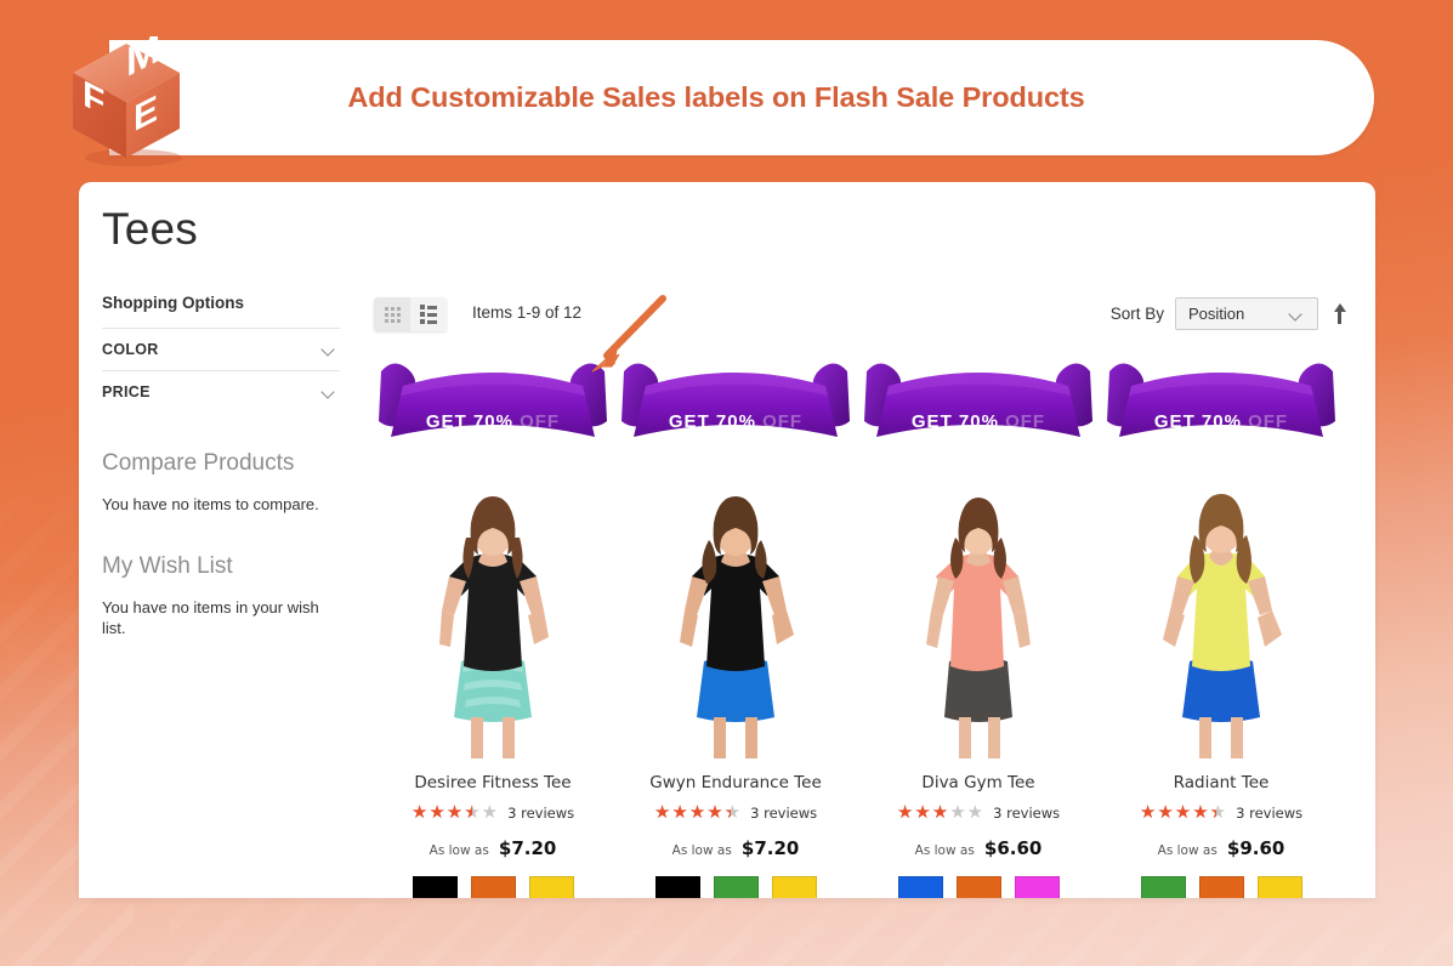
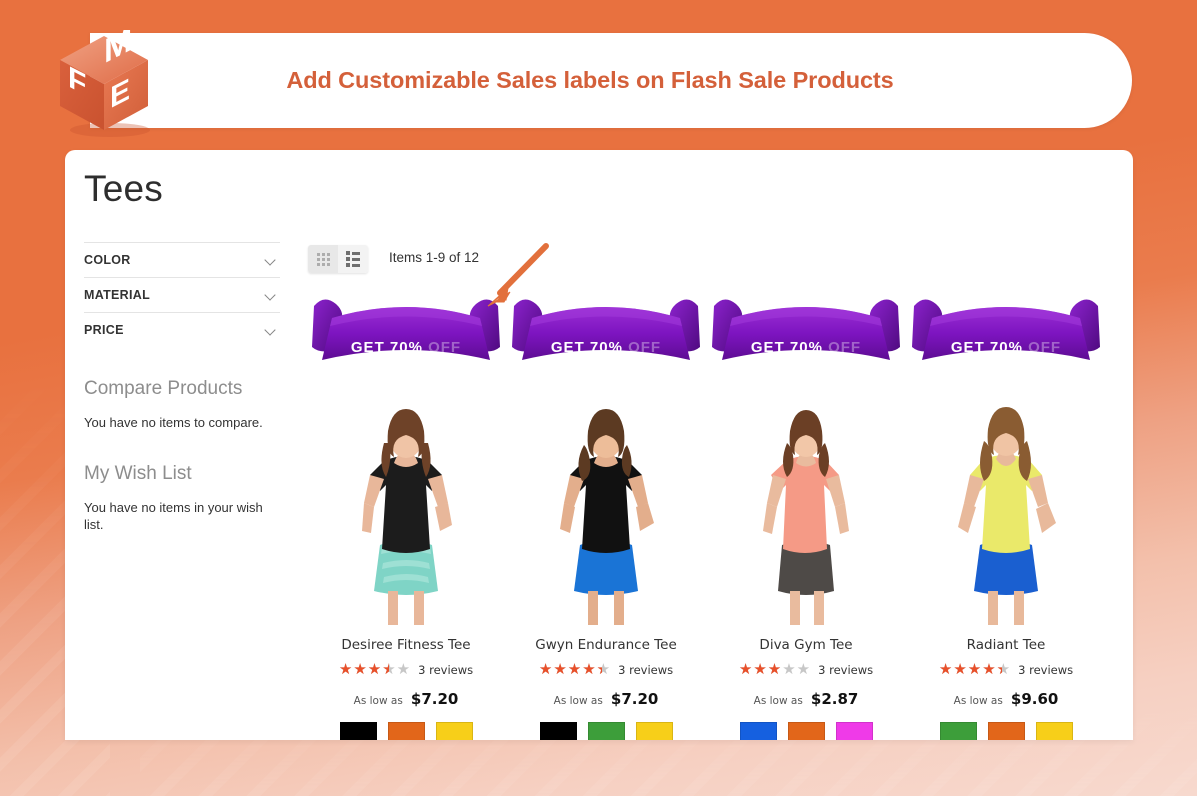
  Add Customizable Sales labels on Flash Sale Products
  Tees
- Shopping Options
  COLOR
+ MATERIAL
  PRICE
  Compare Products
  You have no items to compare.
  My Wish List
  You have no items in your wish list.
  Items 1-9 of 12
- Sort By
- Position
  GET 70% OFF
  GET 70% OFF
  GET 70% OFF
  GET 70% OFF
  Desiree Fitness Tee
  ★★★★★
  3 reviews
  As low as $7.20
  Gwyn Endurance Tee
  ★★★★★
  ★★★★
  3 reviews
  As low as $7.20
  Diva Gym Tee
  ★★★★★
  3 reviews
- As low as $6.60
+ As low as $2.87
  Radiant Tee
  ★★★★★
  ★★★★
  3 reviews
  As low as $9.60
